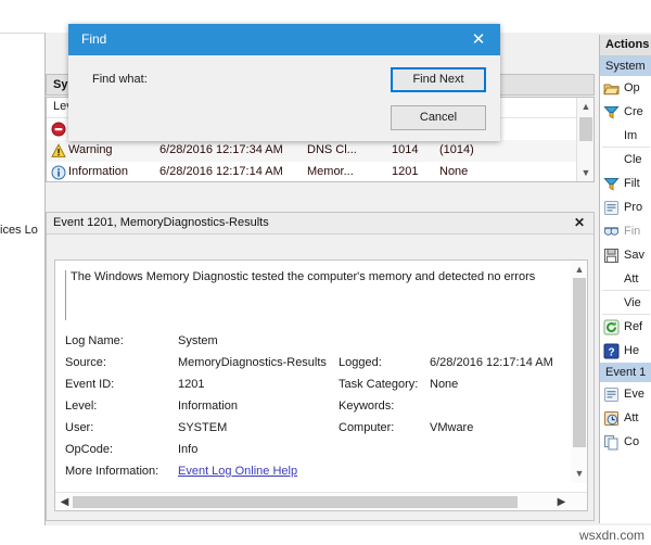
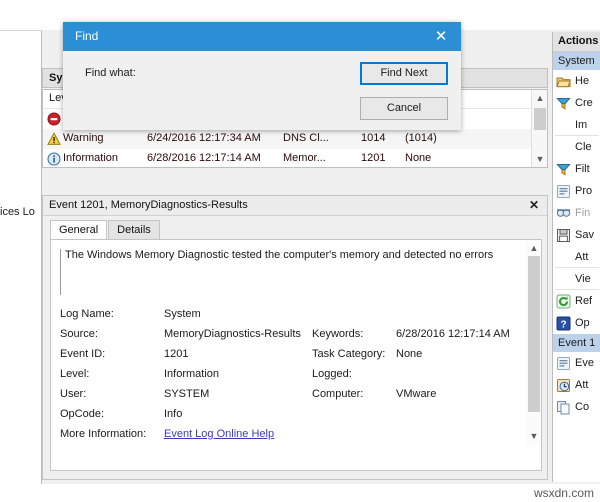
  ices Lo
  Warning
- 6/28/2016 12:17:34 AM
+ 6/24/2016 12:17:34 AM
  DNS Cl...
  1014
  (1014)
  Information
  6/28/2016 12:17:14 AM
  Memor...
  1201
  None
  ▲
  ▼
  Event 1201, MemoryDiagnostics-Results
  ✕
+ General
+ Details
  The Windows Memory Diagnostic tested the computer's memory and detected no errors
  Log Name:
  System
  Source:
  MemoryDiagnostics-Results
- Logged:
+ Keywords:
  6/28/2016 12:17:14 AM
  Event ID:
  1201
  Task Category:
  None
  Level:
  Information
- Keywords:
+ Logged:
  User:
  SYSTEM
  Computer:
  VMware
  OpCode:
  Info
  More Information:
  Event Log Online Help
  ▲
  ▼
- ◀
- ▶
  Actions
  System
- Op
+ He
  Cre
  Im
  Cle
  Filt
  Pro
  Fin
  Sav
  Att
  Vie
  Ref
  ?
- He
+ Op
  Event 1
  Eve
  Att
  Co
  Find
  ✕
  Find what:
  Find Next
  Cancel
  wsxdn.com
